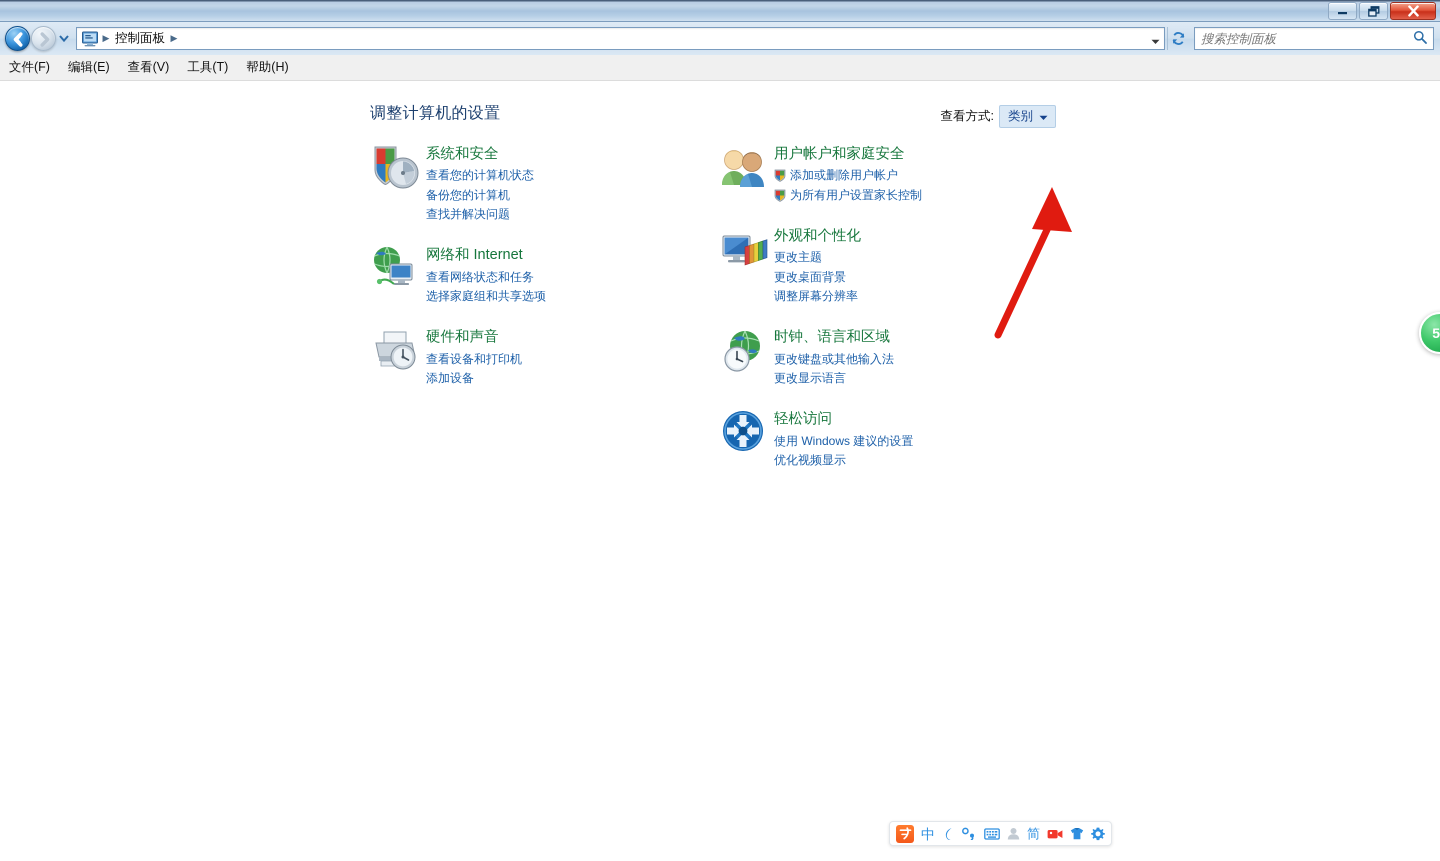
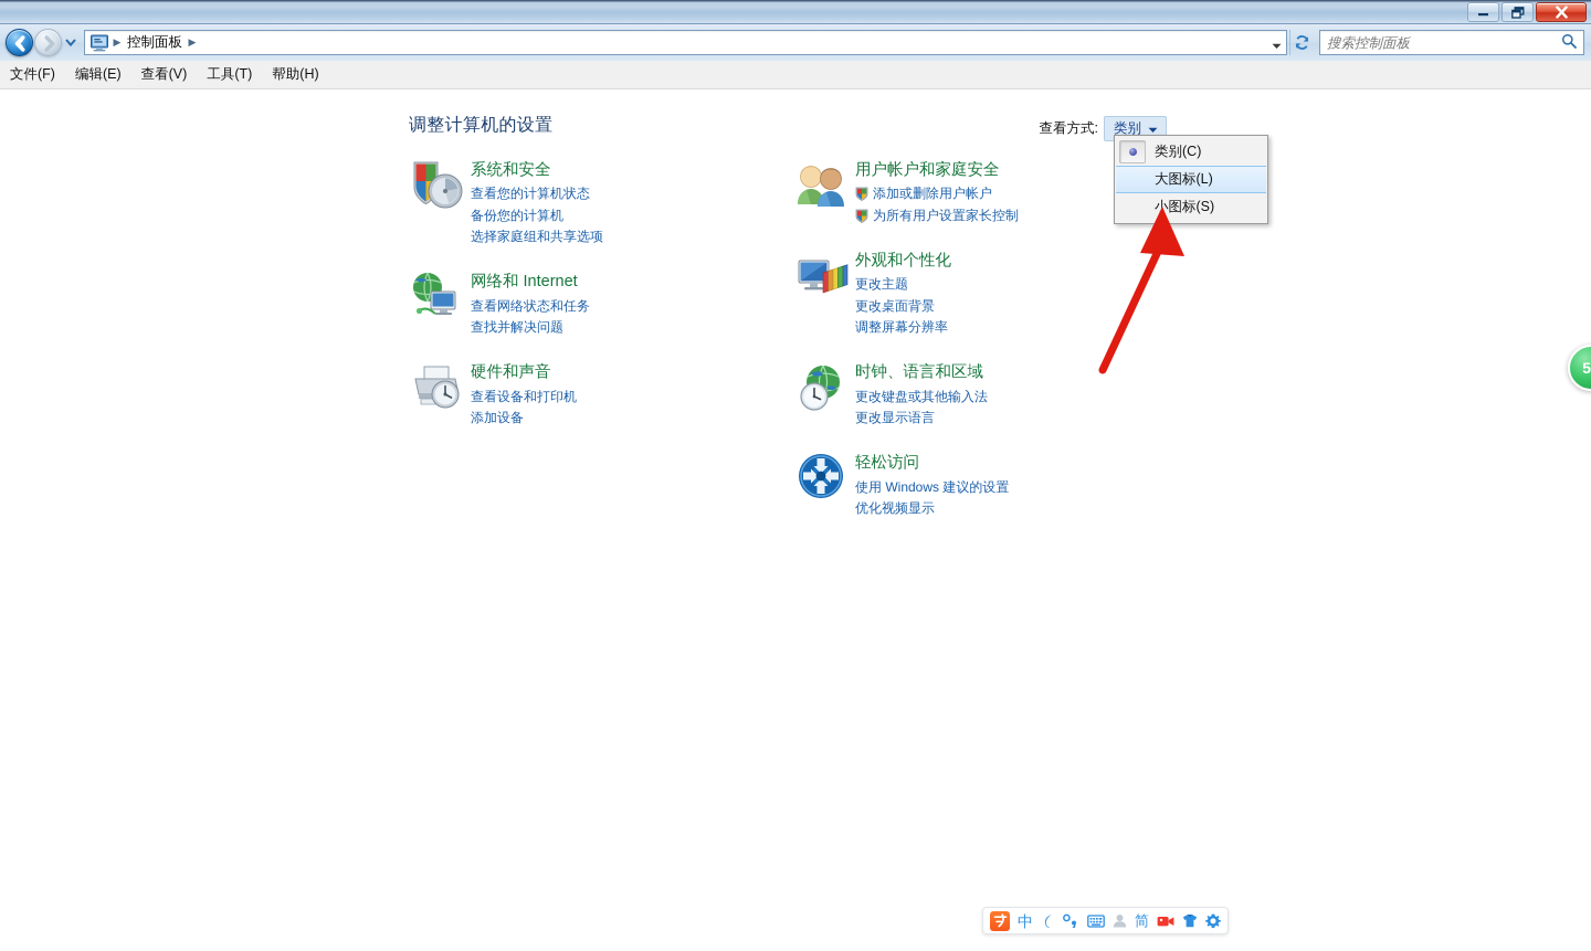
  ▶
  控制面板
  ▶
  搜索控制面板
  文件(F)
  编辑(E)
  查看(V)
  工具(T)
  帮助(H)
  调整计算机的设置
  查看方式:
  类别
+ 类别(C)
+ 大图标(L)
+ 小图标(S)
  系统和安全
  查看您的计算机状态
  备份您的计算机
- 查找并解决问题
+ 选择家庭组和共享选项
  网络和 Internet
  查看网络状态和任务
- 选择家庭组和共享选项
+ 查找并解决问题
  硬件和声音
  查看设备和打印机
  添加设备
  用户帐户和家庭安全
  添加或删除用户帐户
  为所有用户设置家长控制
  外观和个性化
  更改主题
  更改桌面背景
  调整屏幕分辨率
  时钟、语言和区域
  更改键盘或其他输入法
  更改显示语言
  轻松访问
  使用 Windows 建议的设置
  优化视频显示
  中
  简
